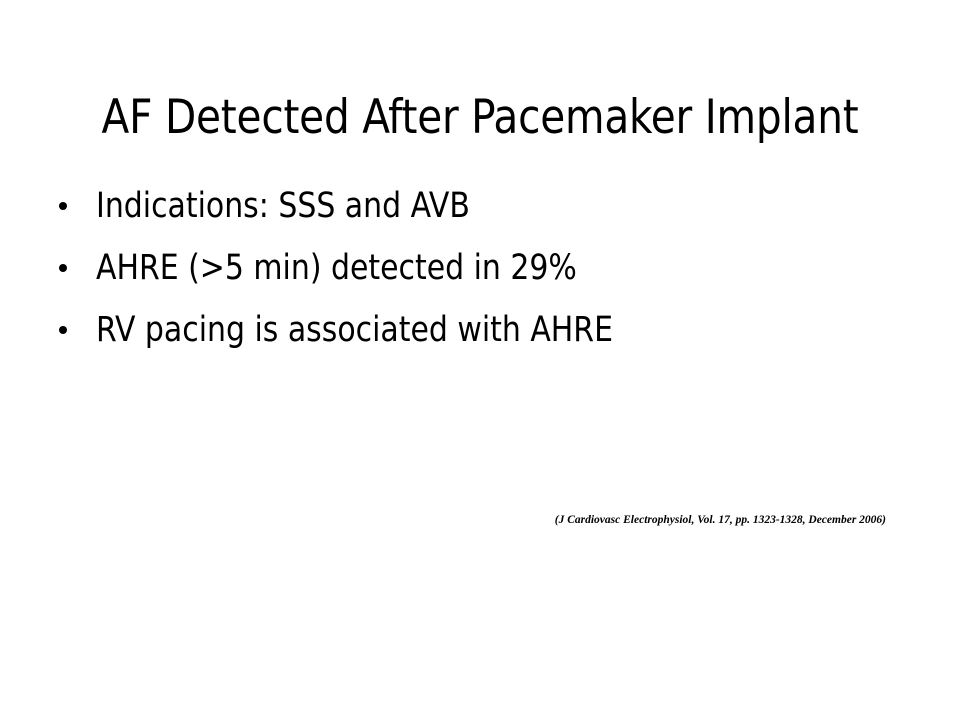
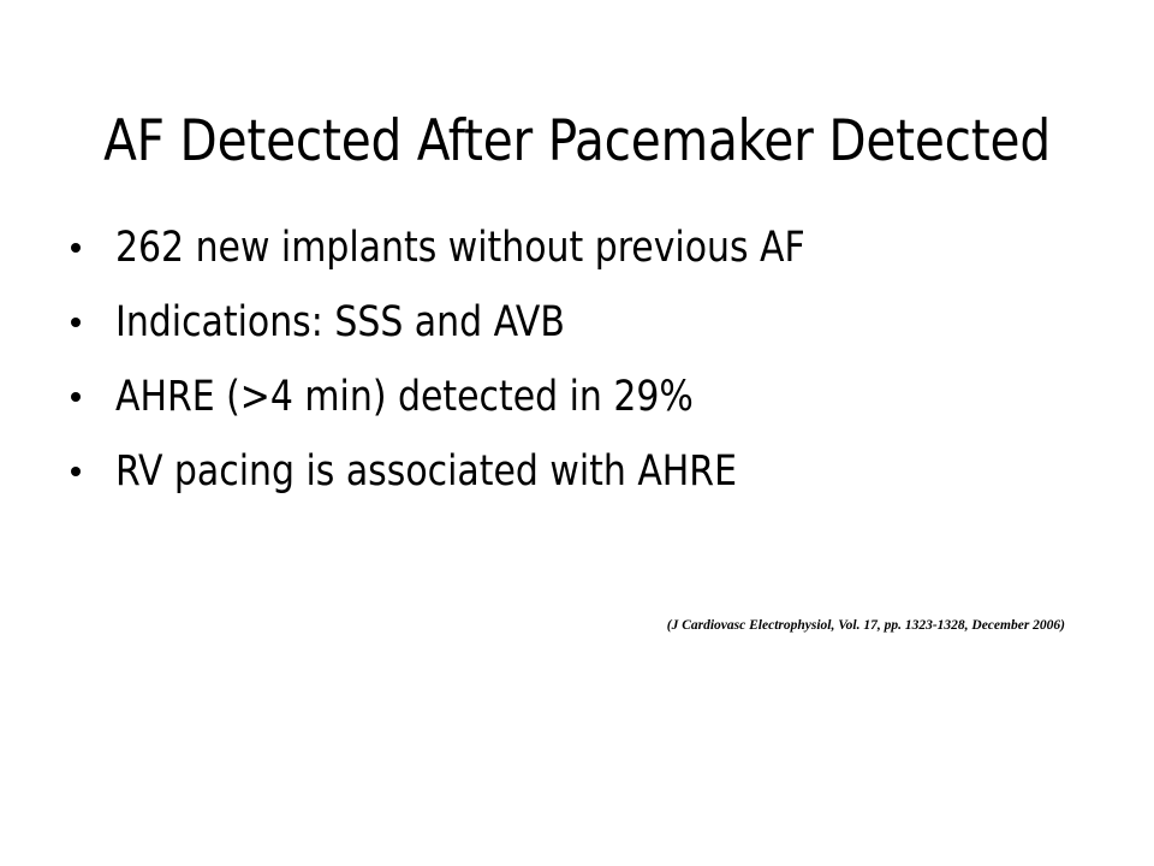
- AF Detected After Pacemaker Implant
+ AF Detected After Pacemaker Detected
+ 262 new implants without previous AF
  Indications: SSS and AVB
- AHRE (>5 min) detected in 29%
+ AHRE (>4 min) detected in 29%
  RV pacing is associated with AHRE
  (J Cardiovasc Electrophysiol, Vol. 17, pp. 1323-1328, December 2006)
